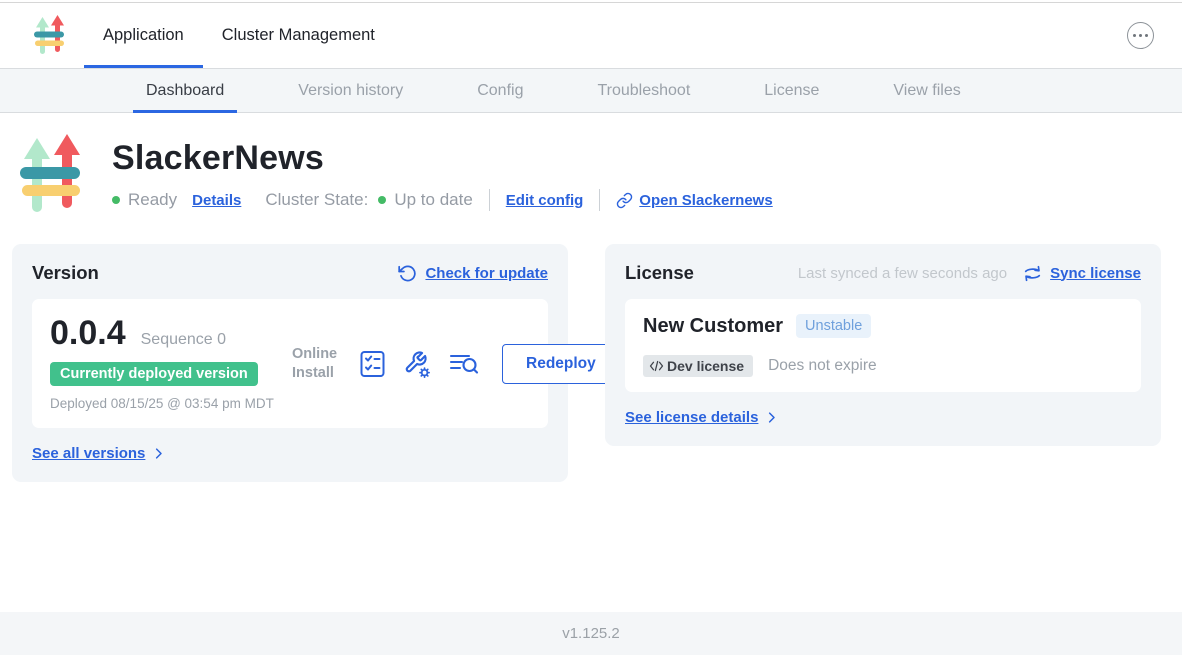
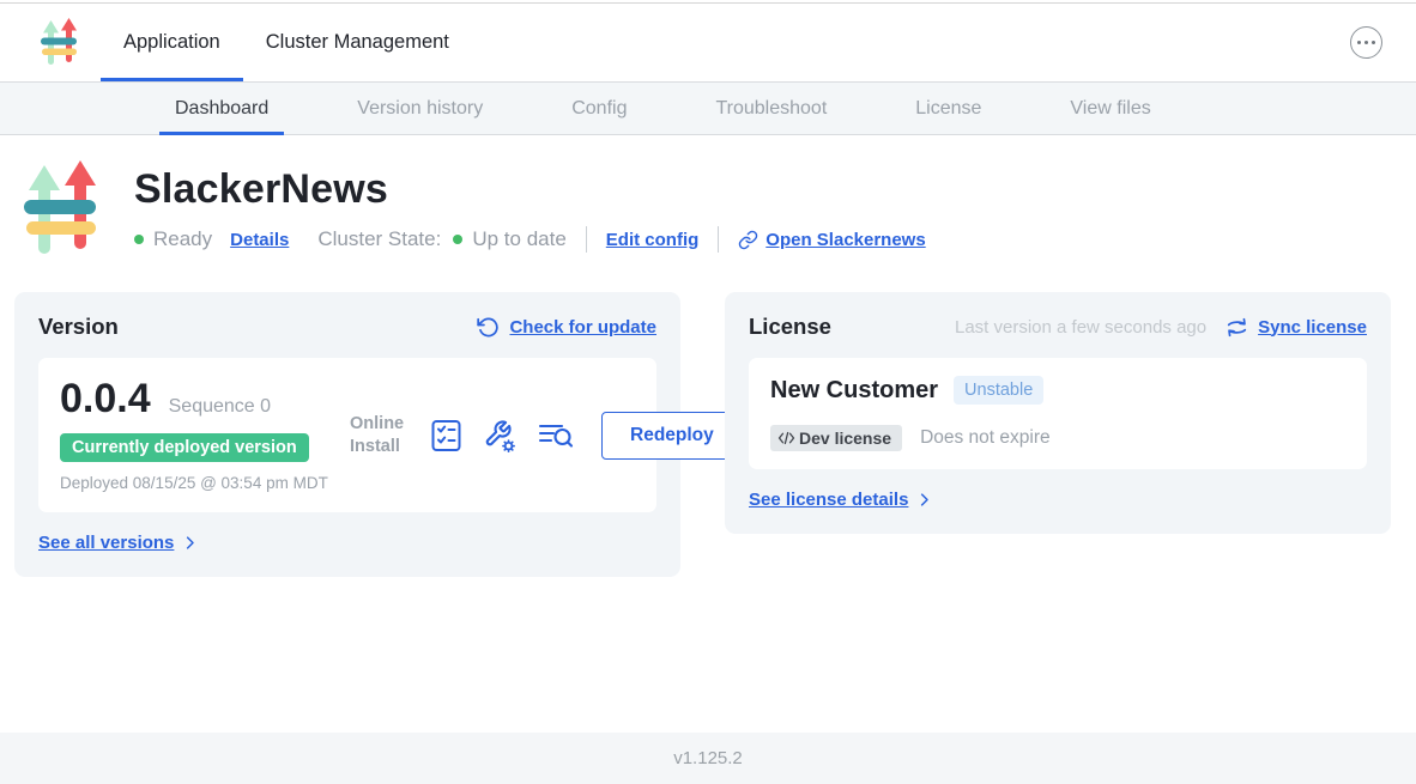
  Application
  Cluster Management
  Dashboard
  Version history
  Config
  Troubleshoot
  License
  View files
  SlackerNews
  Ready
  Details
  Cluster State:
  Up to date
  Edit config
  Open Slackernews
  Version
  Check for update
  0.0.4
  Sequence 0
  Currently deployed version
  Deployed 08/15/25 @ 03:54 pm MDT
  Online Install
  Redeploy
  See all versions
  License
- Last synced a few seconds ago
+ Last version a few seconds ago
  Sync license
  New Customer
  Unstable
  Dev license
  Does not expire
  See license details
  v1.125.2
